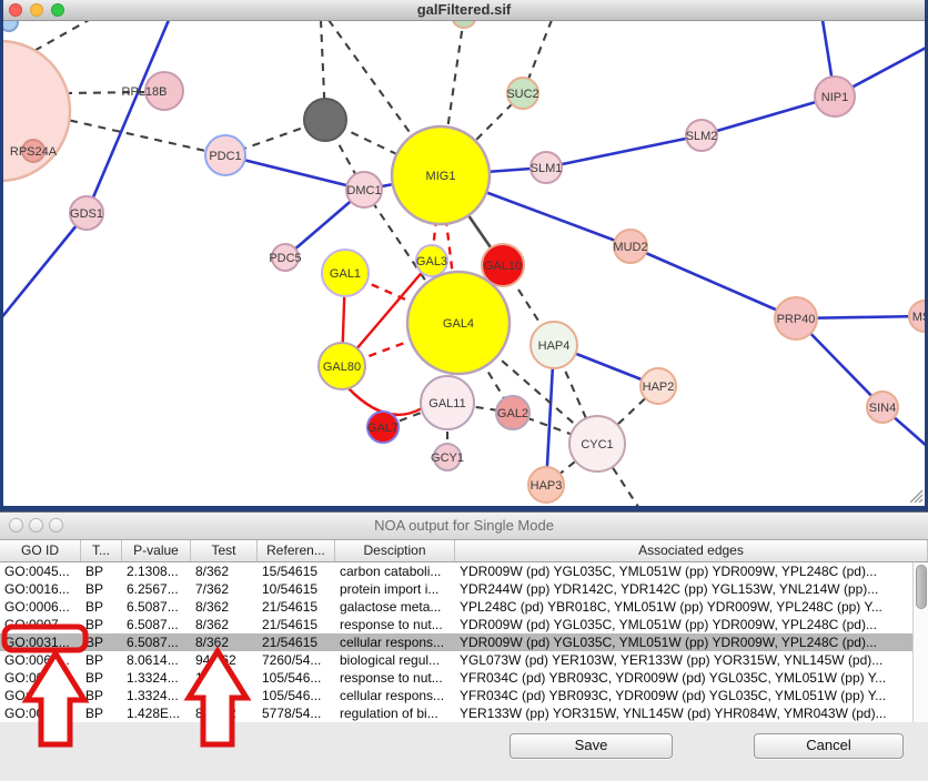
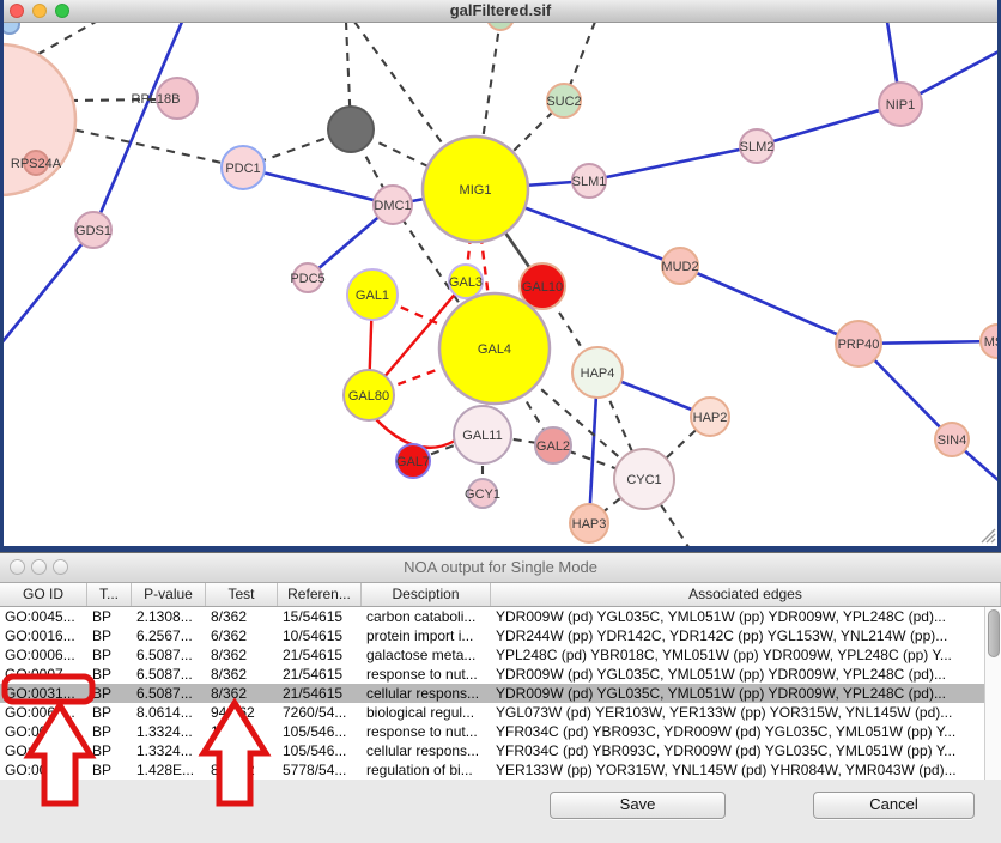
  galFiltered.sif
  RPL18B
  RPS24A
  GDS1
  PDC1
  DMC1
  MIG1
  SUC2
  SLM1
  SLM2
  NIP1
  MUD2
  PDC5
  GAL1
  GAL3
  GAL10
  GAL4
  GAL80
  HAP4
  GAL11
  GAL2
  GAL7
  GCY1
  CYC1
  HAP3
  HAP2
  PRP40
  SIN4
  NOA output for Single Mode
  GO ID
  T...
  P-value
  Test
  Referen...
  Desciption
  Associated edges
  GO:0045...
  BP
  2.1308...
  8/362
  15/54615
  carbon cataboli...
  YDR009W (pd) YGL035C, YML051W (pp) YDR009W, YPL248C (pd)...
  GO:0016...
  BP
  6.2567...
- 7/362
+ 6/362
  10/54615
  protein import i...
  YDR244W (pp) YDR142C, YDR142C (pp) YGL153W, YNL214W (pp)...
  GO:0006...
  BP
  6.5087...
  8/362
  21/54615
  galactose meta...
  YPL248C (pd) YBR018C, YML051W (pp) YDR009W, YPL248C (pp) Y...
  BP
  6.5087...
  8/362
  21/54615
  response to nut...
  YDR009W (pd) YGL035C, YML051W (pp) YDR009W, YPL248C (pd)...
  GO:0031...
  BP
  6.5087...
  8/362
  21/54615
  cellular respons...
  YDR009W (pd) YGL035C, YML051W (pp) YDR009W, YPL248C (pd)...
  GO:006..
  BP
  8.0614...
  7260/54...
  biological regul...
  YGL073W (pd) YER103W, YER133W (pp) YOR315W, YNL145W (pd)...
  BP
  1.3324...
  105/546...
  response to nut...
  YFR034C (pd) YBR093C, YDR009W (pd) YGL035C, YML051W (pp) Y...
  BP
  1.3324...
  105/546...
  cellular respons...
  YFR034C (pd) YBR093C, YDR009W (pd) YGL035C, YML051W (pp) Y...
  BP
  1.428E...
  5778/54...
  regulation of bi...
  YER133W (pp) YOR315W, YNL145W (pd) YHR084W, YMR043W (pd)...
  Save
  Cancel
